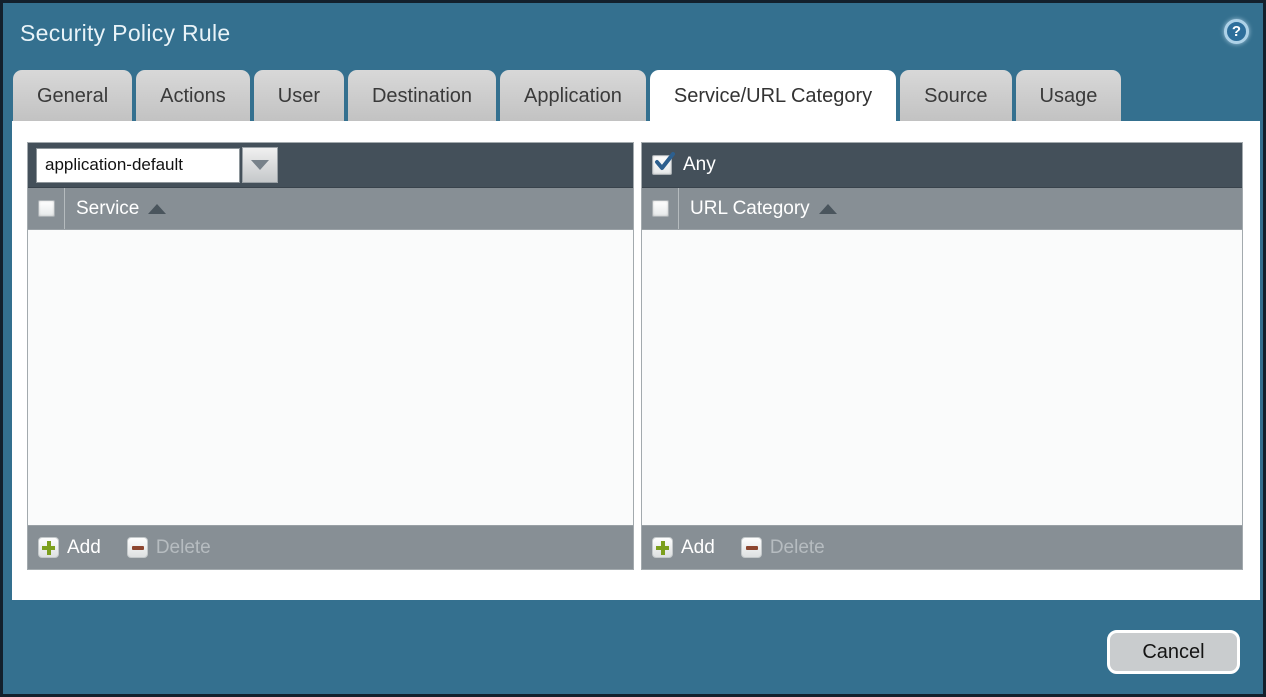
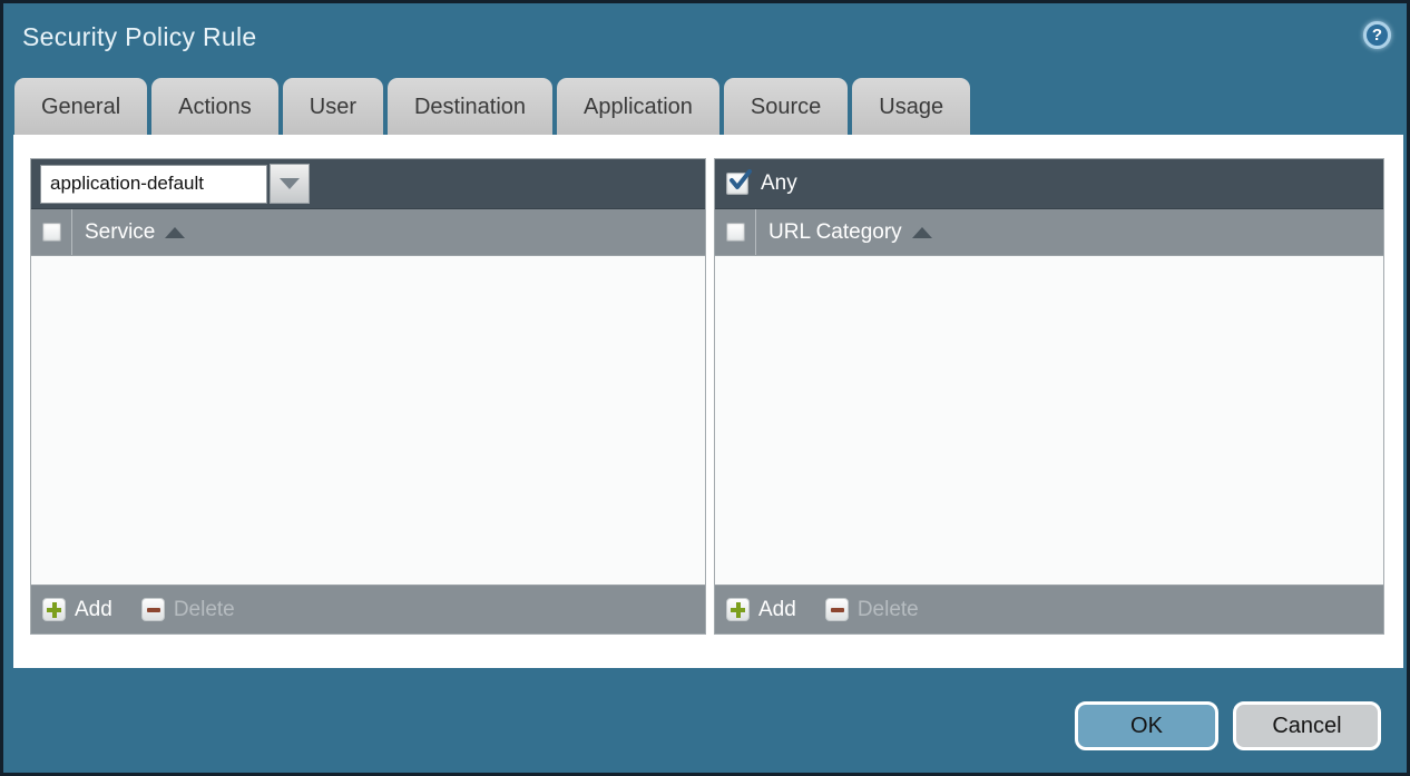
  Security Policy Rule
  ?
  General
  Actions
  User
  Destination
  Application
- Service/URL Category
  Source
  Usage
  application-default
  Service
  Add
  Delete
  Any
  URL Category
  Add
  Delete
+ OK
  Cancel
